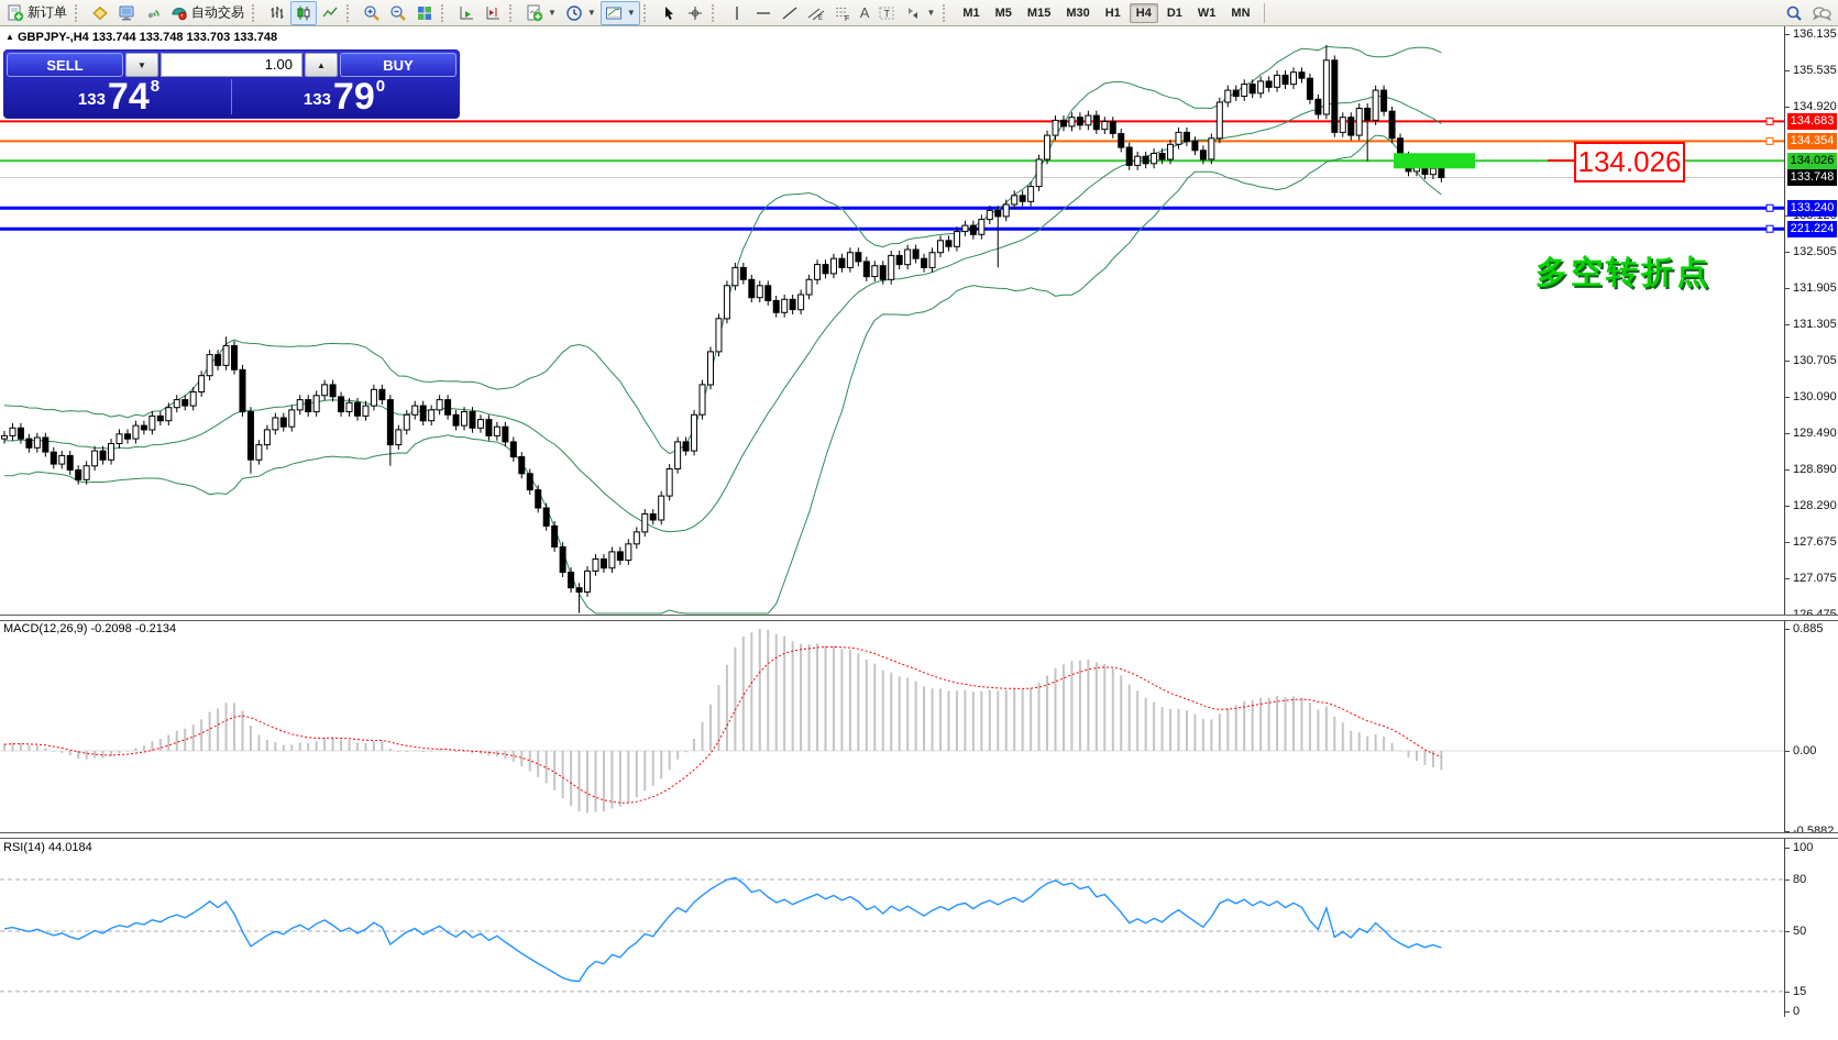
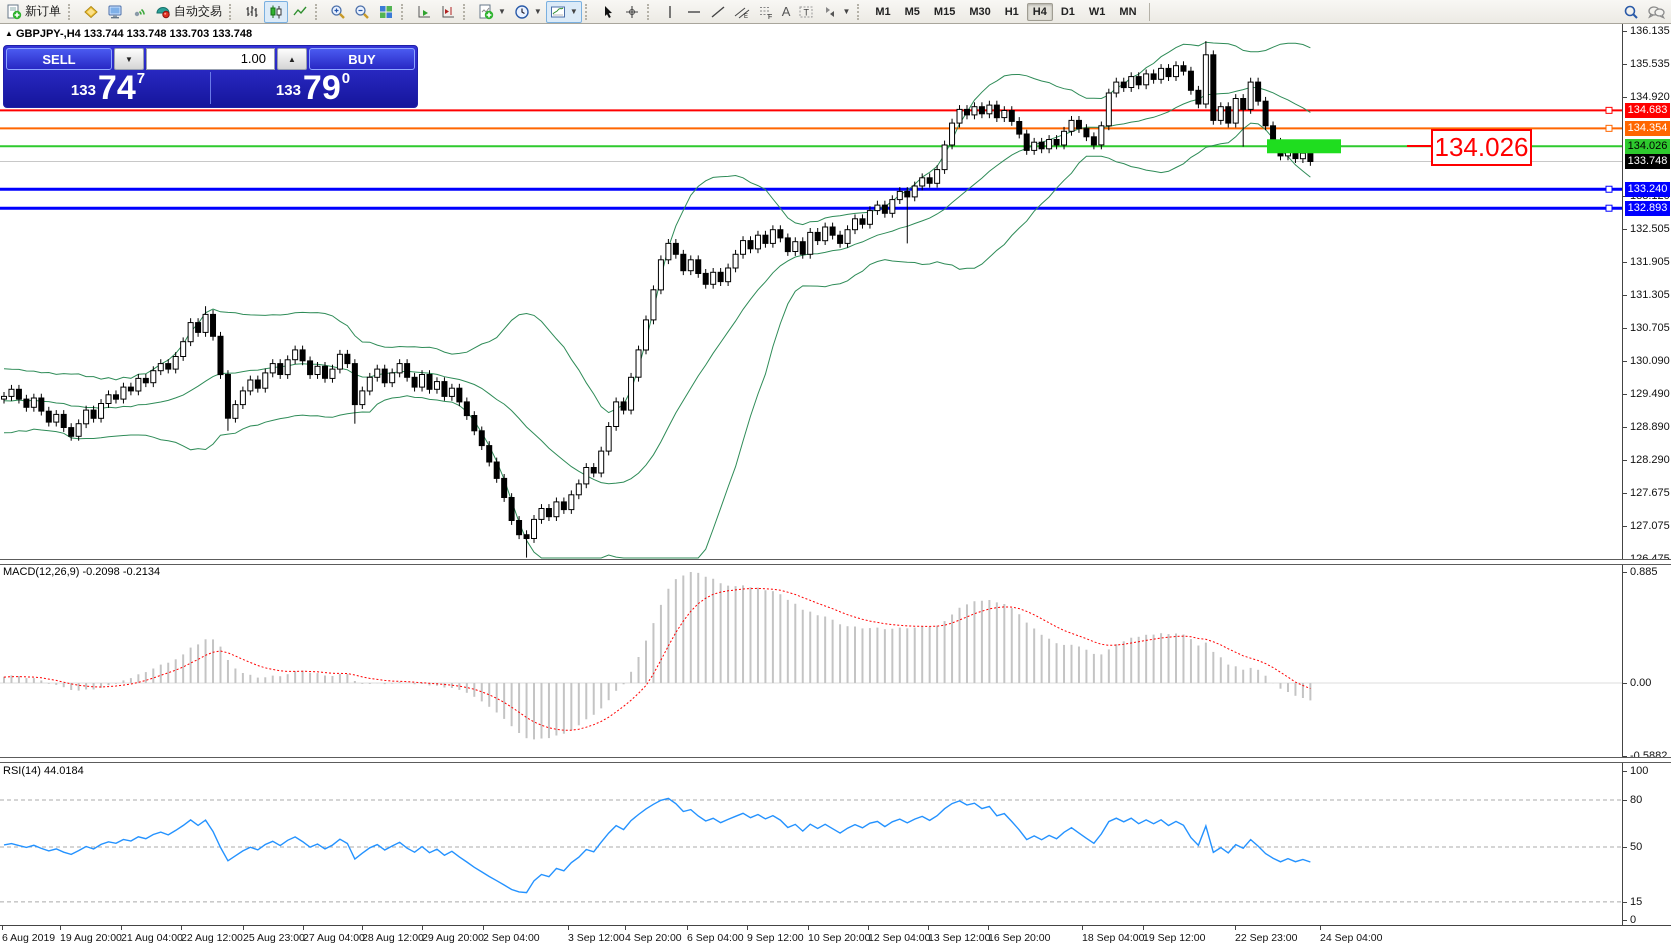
  新订单
  自动交易
  ▼
  ▼
  ▼
  A
  T
  ▼
  M1
  M5
  M15
  M30
  H1
  H4
  D1
  W1
  MN
  ▲ GBPJPY-,H4 133.744 133.748 133.703 133.748
  SELL
  ▼
  1.00
  ▲
  BUY
  133
  74
- 8
+ 7
  133
  79
  0
  136.135
  135.535
  134.920
  132.505
  131.905
  131.305
  130.705
  130.090
  129.490
  128.890
  128.290
  127.675
  127.075
  0.885
  0.00
  -0.5882
  100
  80
  50
  15
  0
  134.683
  134.354
  134.026
  133.240
- 221.224
+ 132.893
  133.748
+ 6 Aug 2019
+ 19 Aug 20:00
+ 21 Aug 04:00
+ 22 Aug 12:00
+ 25 Aug 23:00
+ 27 Aug 04:00
+ 28 Aug 12:00
+ 29 Aug 20:00
+ 2 Sep 04:00
+ 3 Sep 12:00
+ 4 Sep 20:00
+ 6 Sep 04:00
+ 9 Sep 12:00
+ 10 Sep 20:00
+ 12 Sep 04:00
+ 13 Sep 12:00
+ 16 Sep 20:00
+ 18 Sep 04:00
+ 19 Sep 12:00
+ 22 Sep 23:00
+ 24 Sep 04:00
  MACD(12,26,9) -0.2098 -0.2134
  RSI(14) 44.0184
  134.026
- 多空转折点
